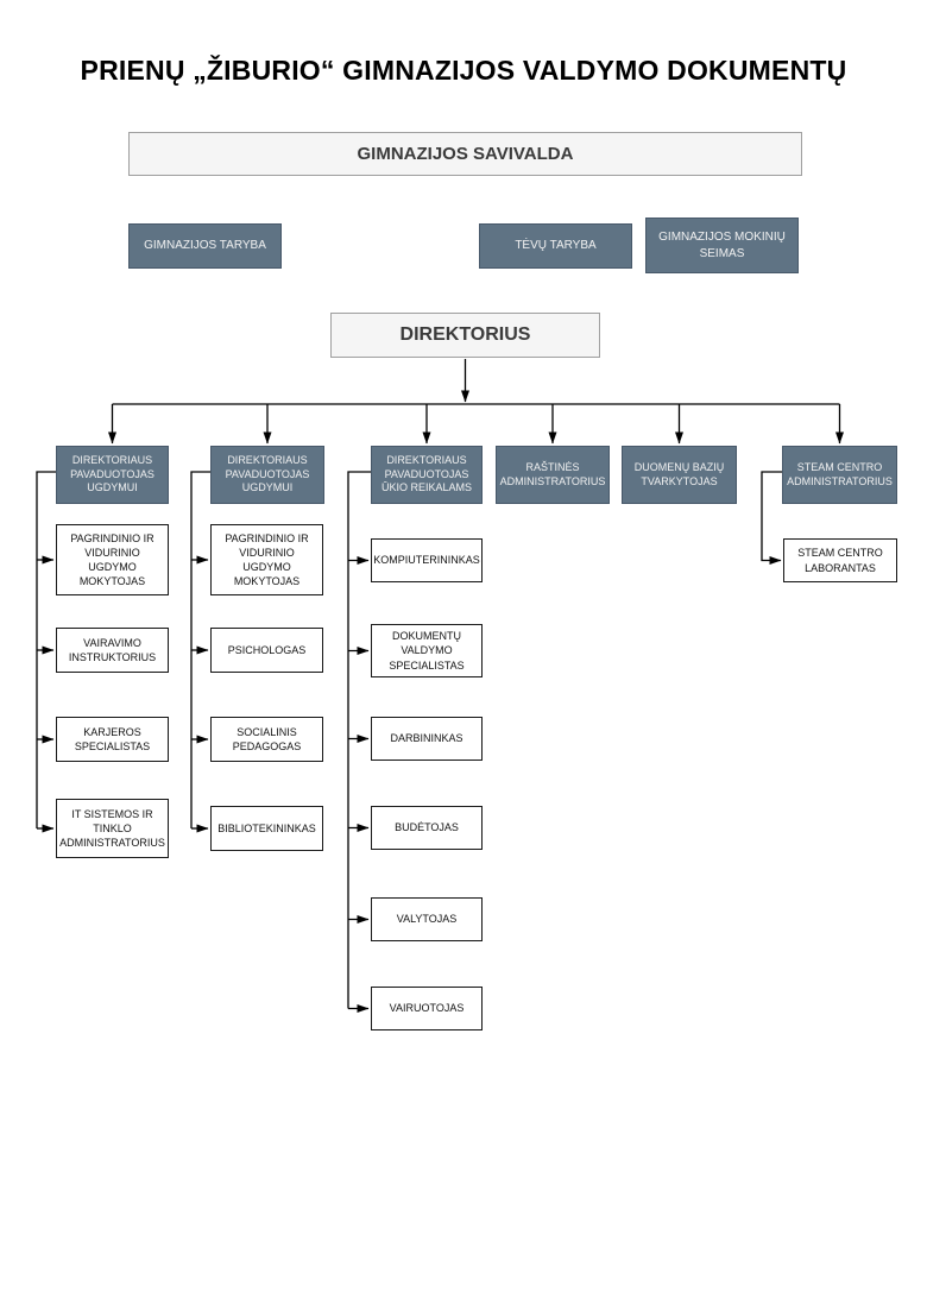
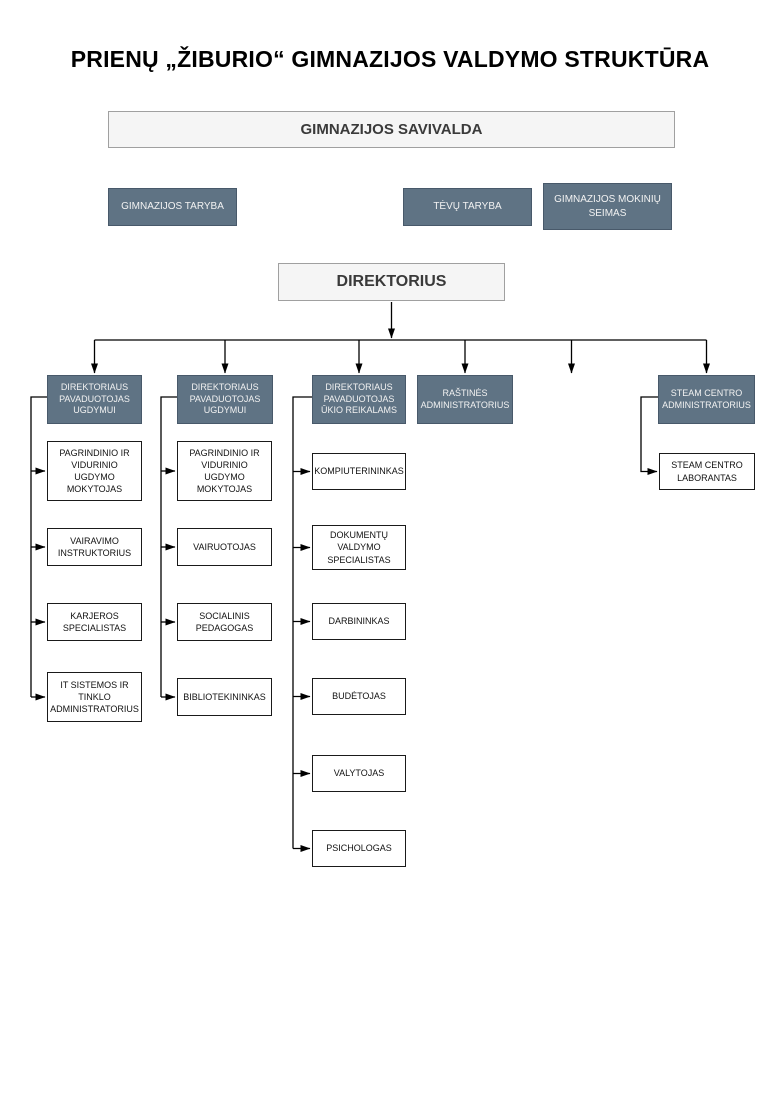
- PRIENŲ „ŽIBURIO“ GIMNAZIJOS VALDYMO DOKUMENTŲ
+ PRIENŲ „ŽIBURIO“ GIMNAZIJOS VALDYMO STRUKTŪRA
  GIMNAZIJOS SAVIVALDA
  GIMNAZIJOS TARYBA
  TĖVŲ TARYBA
  GIMNAZIJOS MOKINIŲ SEIMAS
  DIREKTORIUS
  DIREKTORIAUS PAVADUOTOJAS UGDYMUI
  DIREKTORIAUS PAVADUOTOJAS UGDYMUI
  DIREKTORIAUS PAVADUOTOJAS ŪKIO REIKALAMS
  RAŠTINĖS ADMINISTRATORIUS
- DUOMENŲ BAZIŲ TVARKYTOJAS
  STEAM CENTRO ADMINISTRATORIUS
  PAGRINDINIO IR VIDURINIO UGDYMO MOKYTOJAS
  VAIRAVIMO INSTRUKTORIUS
  KARJEROS SPECIALISTAS
  IT SISTEMOS IR TINKLO ADMINISTRATORIUS
  PAGRINDINIO IR VIDURINIO UGDYMO MOKYTOJAS
- PSICHOLOGAS
+ VAIRUOTOJAS
  SOCIALINIS PEDAGOGAS
  BIBLIOTEKININKAS
  KOMPIUTERININKAS
  DOKUMENTŲ VALDYMO SPECIALISTAS
  DARBININKAS
  BUDĖTOJAS
  VALYTOJAS
- VAIRUOTOJAS
+ PSICHOLOGAS
  STEAM CENTRO LABORANTAS
